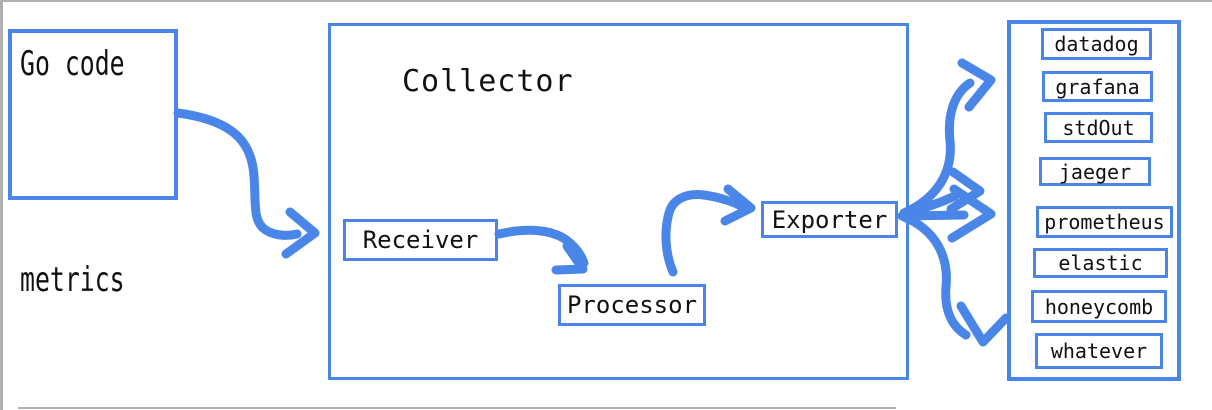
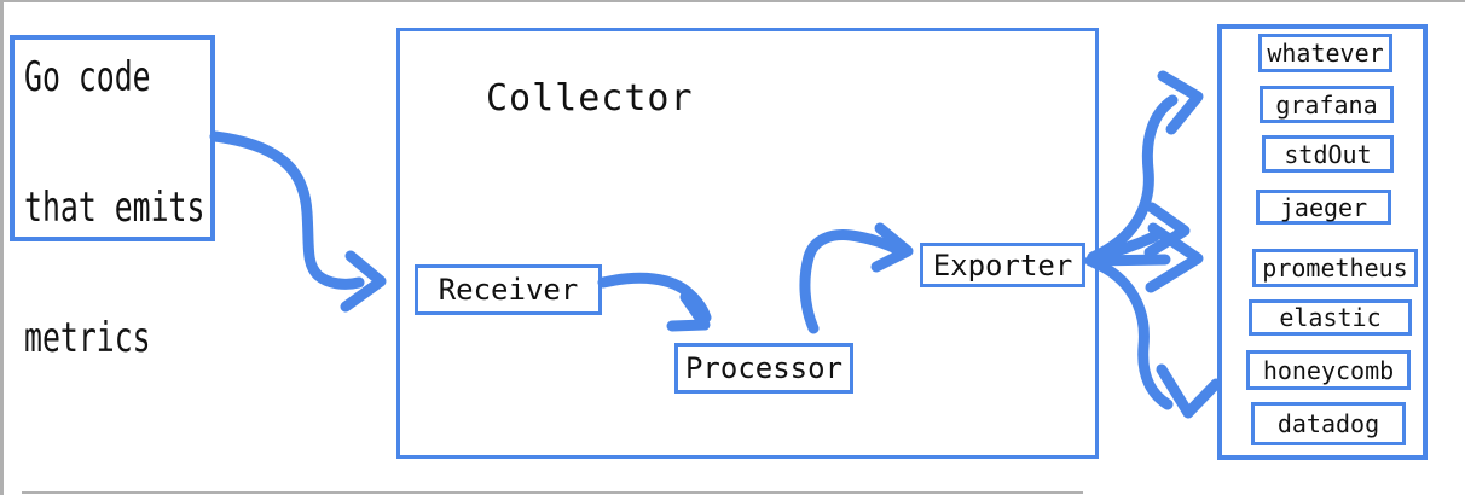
  Go code
+ that emits
  metrics
  Collector
  Receiver
  Processor
  Exporter
- datadog
+ whatever
  grafana
  stdOut
  jaeger
  prometheus
  elastic
  honeycomb
- whatever
+ datadog
